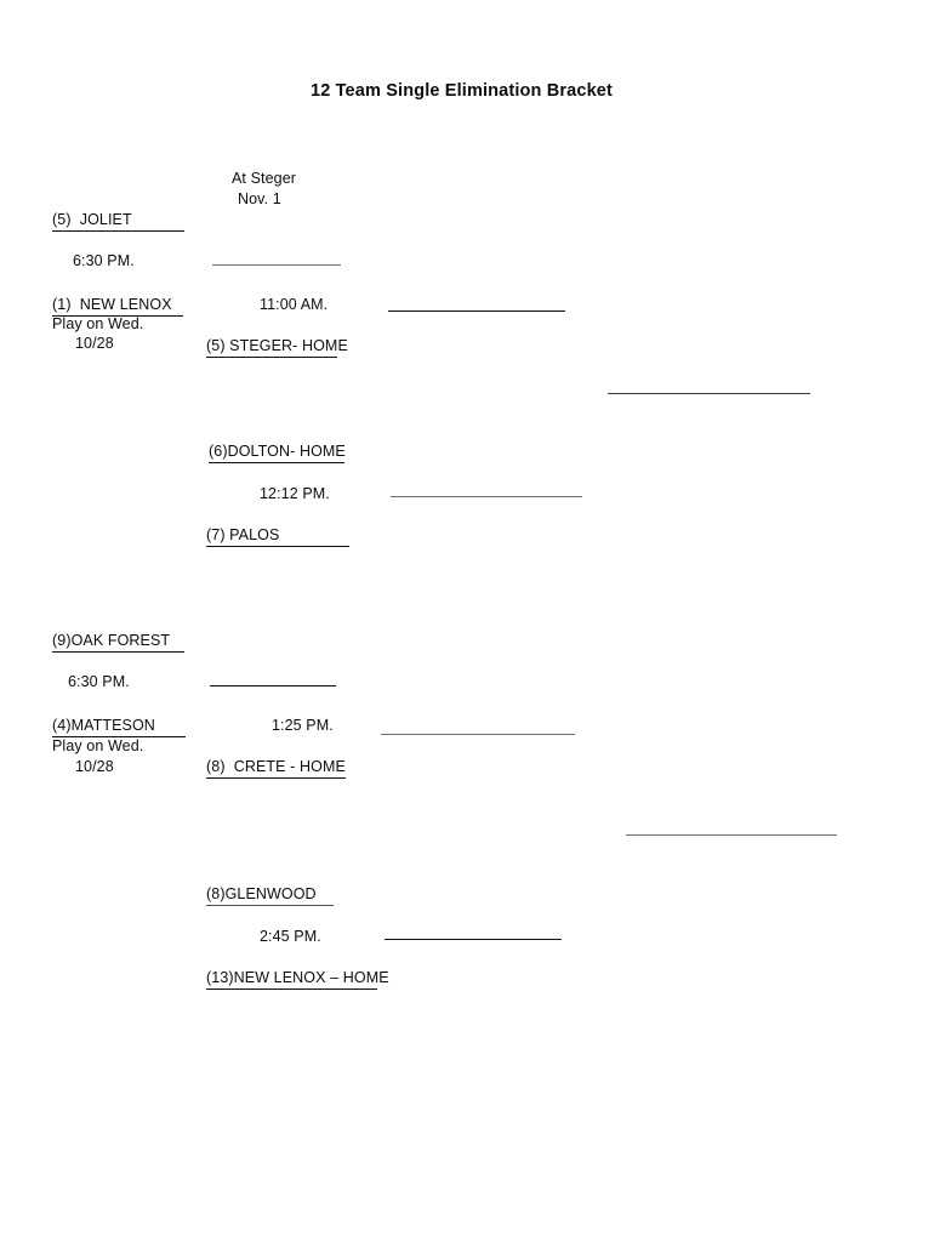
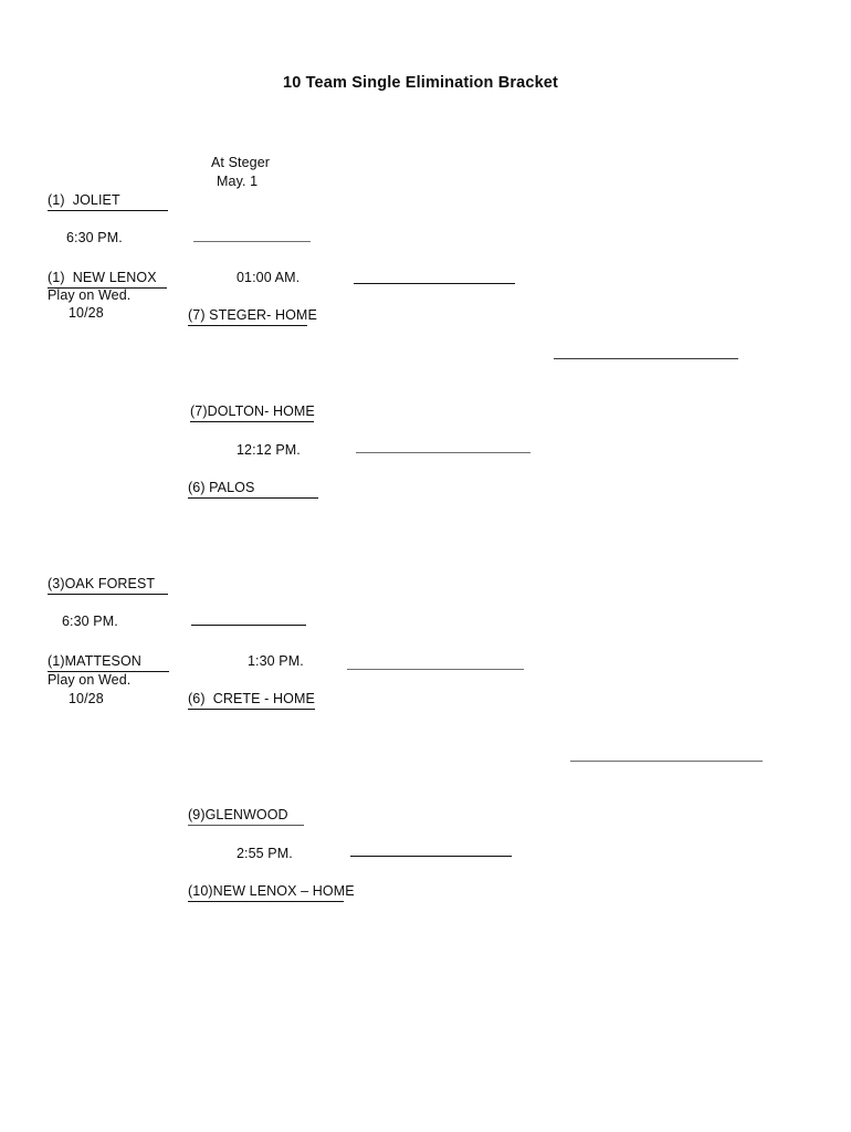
- 12 Team Single Elimination Bracket
+ 10 Team Single Elimination Bracket
  At Steger
- Nov. 1
+ May. 1
- (5) JOLIET
+ (1) JOLIET
  6:30 PM.
  (1) NEW LENOX
  Play on Wed.
  10/28
- 11:00 AM.
+ 01:00 AM.
- (5) STEGER- HOME
+ (7) STEGER- HOME
- (6)DOLTON- HOME
+ (7)DOLTON- HOME
  12:12 PM.
- (7) PALOS
+ (6) PALOS
- (9)OAK FOREST
+ (3)OAK FOREST
  6:30 PM.
- (4)MATTESON
+ (1)MATTESON
  Play on Wed.
  10/28
- 1:25 PM.
+ 1:30 PM.
- (8) CRETE - HOME
+ (6) CRETE - HOME
- (8)GLENWOOD
+ (9)GLENWOOD
- 2:45 PM.
+ 2:55 PM.
- (13)NEW LENOX – HOME
+ (10)NEW LENOX – HOME
